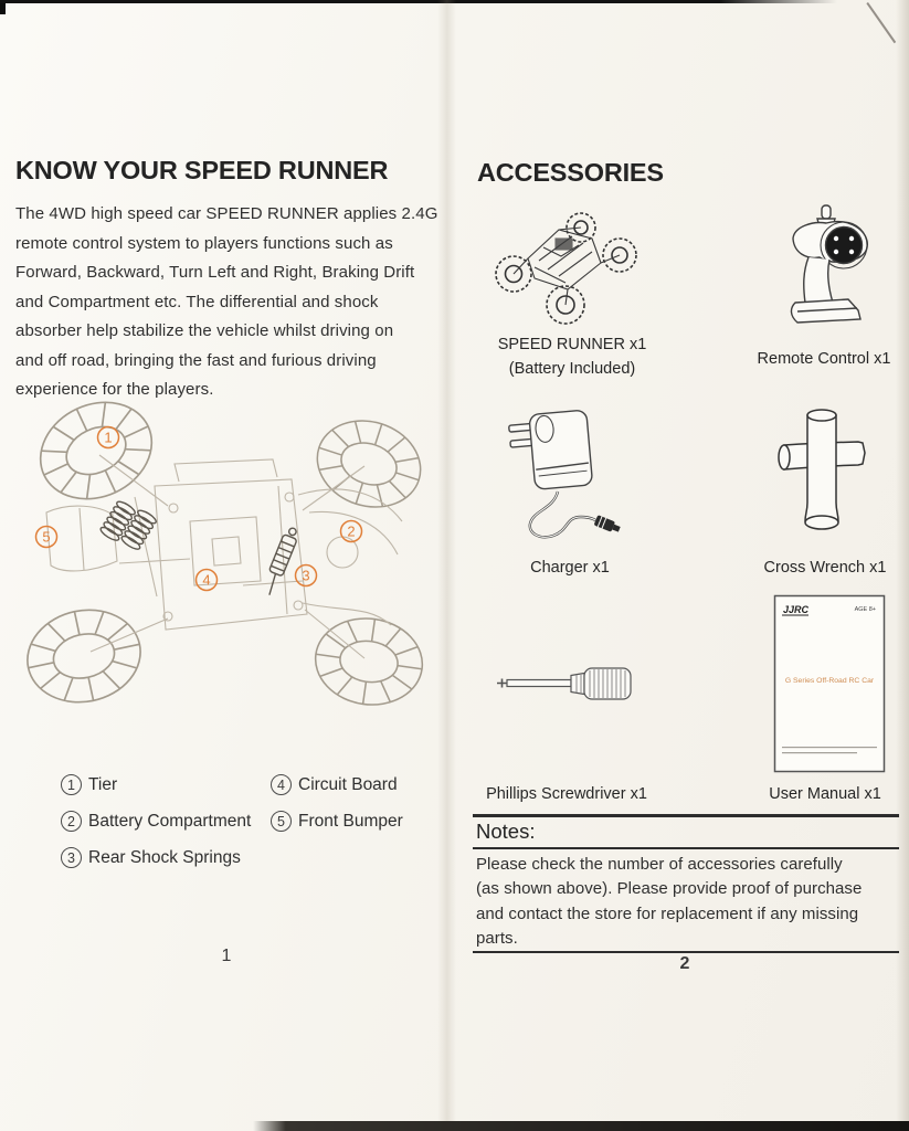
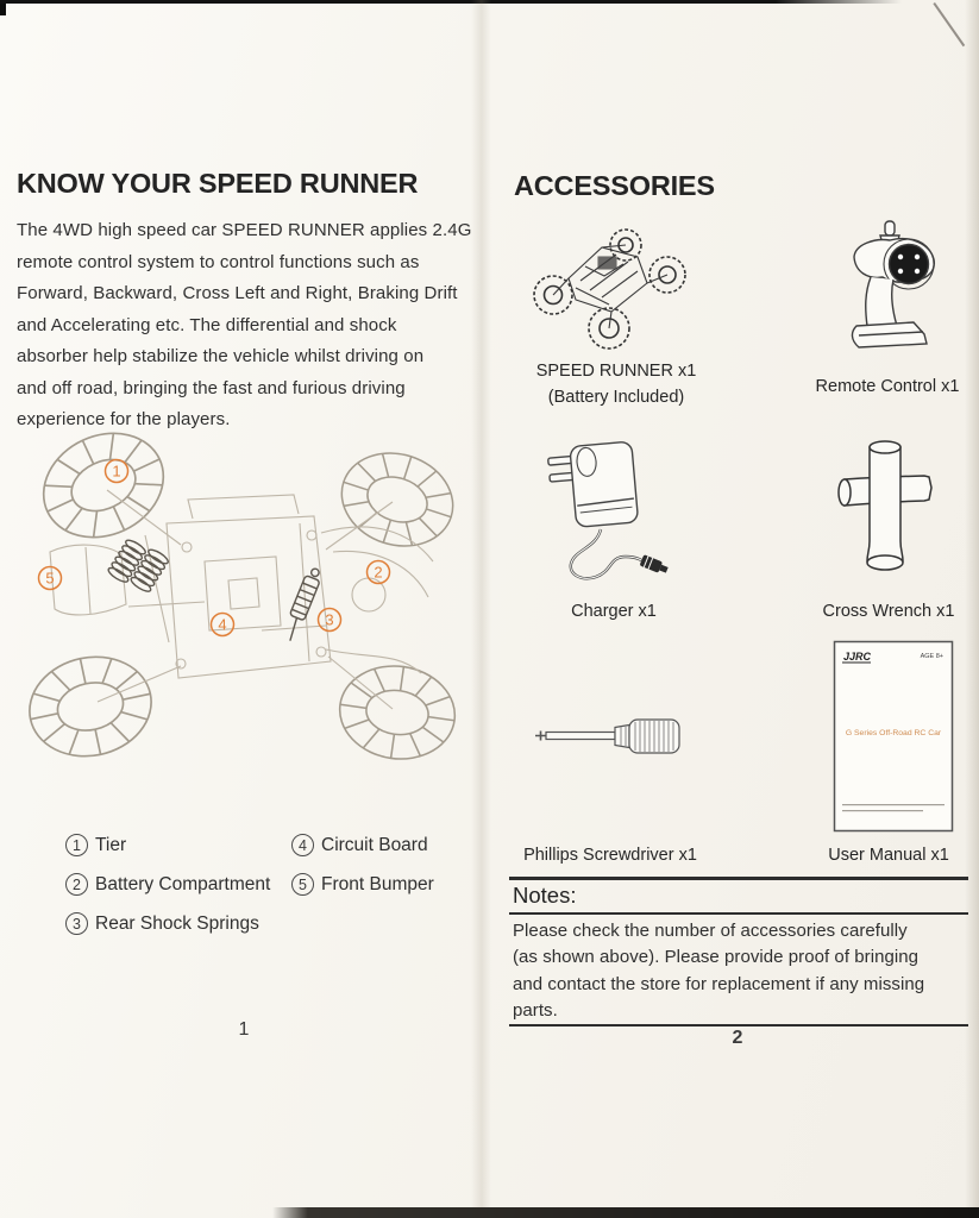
  KNOW YOUR SPEED RUNNER
  The 4WD high speed car SPEED RUNNER applies 2.4G
- remote control system to players functions such as
+ remote control system to control functions such as
- Forward, Backward, Turn Left and Right, Braking Drift
+ Forward, Backward, Cross Left and Right, Braking Drift
- and Compartment etc. The differential and shock
+ and Accelerating etc. The differential and shock
  absorber help stabilize the vehicle whilst driving on
  and off road, bringing the fast and furious driving
  experience for the players.
  1
  2
  3
  4
  5
  1
  Tier
  2
  Battery Compartment
  3
  Rear Shock Springs
  4
  Circuit Board
  5
  Front Bumper
  1
  ACCESSORIES
  SPEED RUNNER x1
  (Battery Included)
  Remote Control x1
  Charger x1
  Cross Wrench x1
  Phillips Screwdriver x1
  JJRC
  User Manual x1
  Notes:
  Please check the number of accessories carefully
- (as shown above). Please provide proof of purchase
+ (as shown above). Please provide proof of bringing
  and contact the store for replacement if any missing
  parts.
  2
